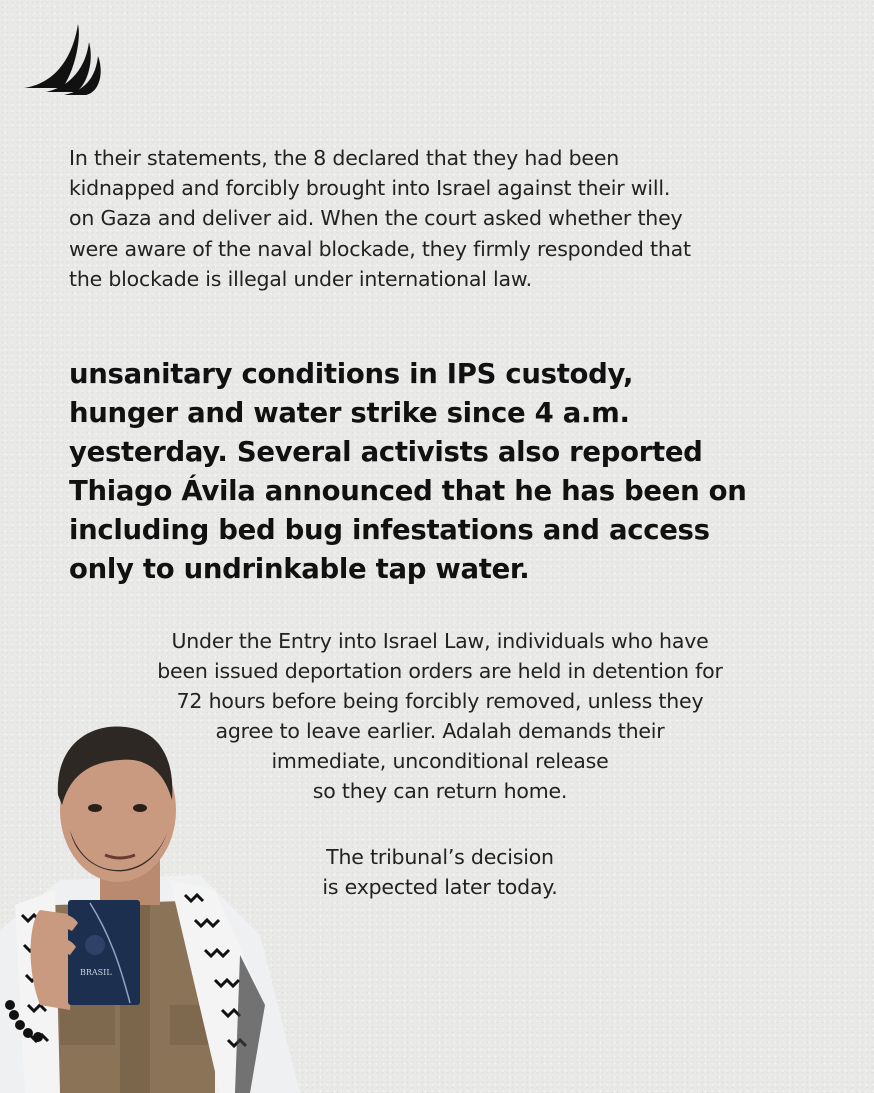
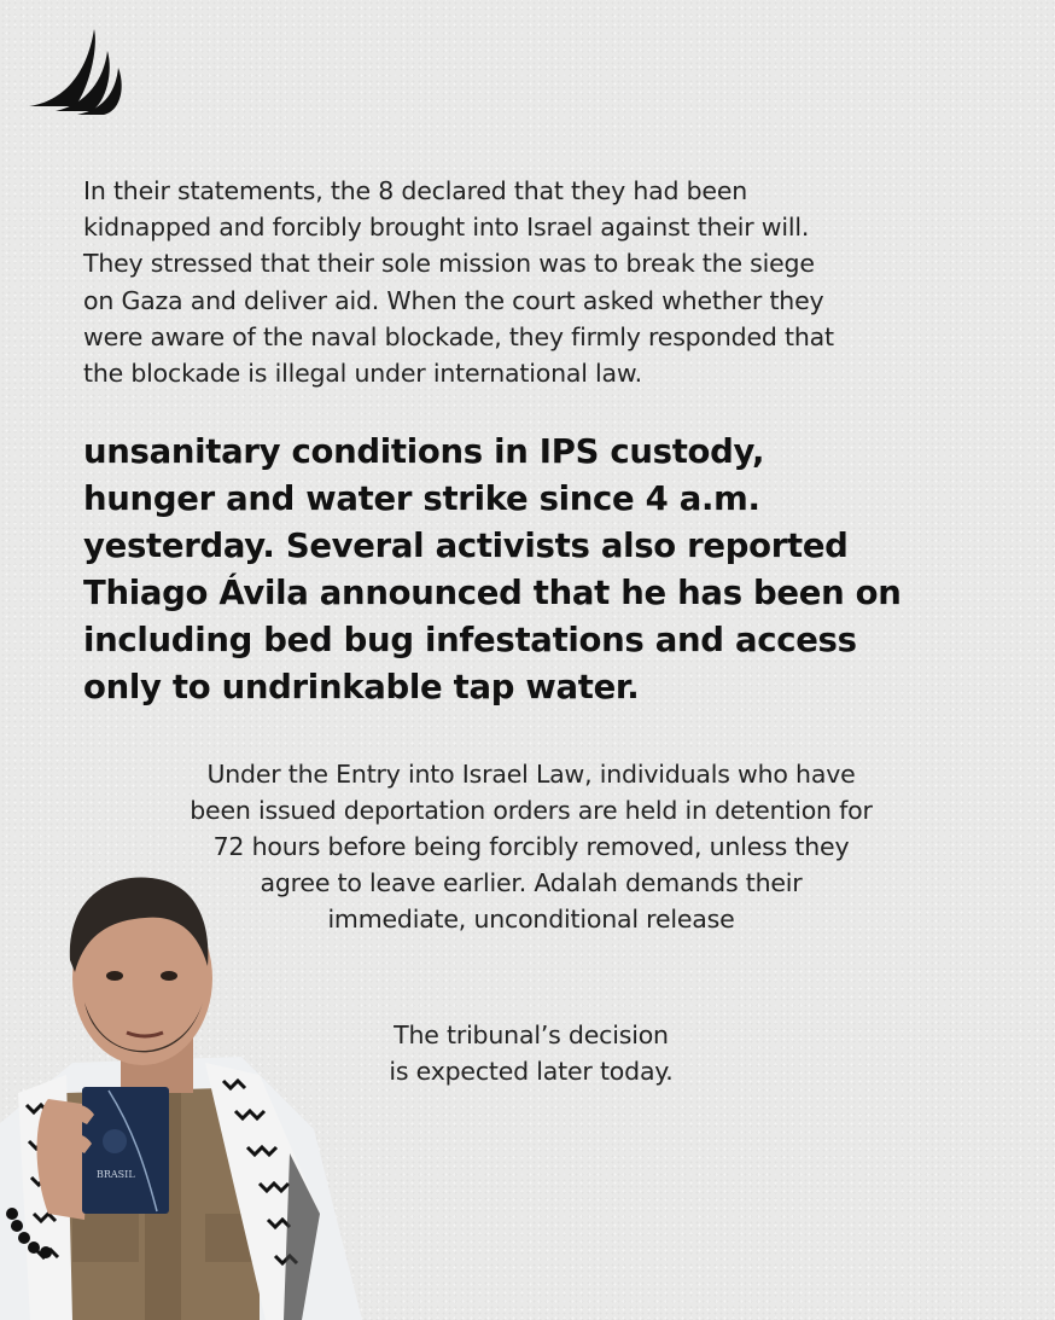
  In their statements, the 8 declared that they had been
  kidnapped and forcibly brought into Israel against their will.
+ They stressed that their sole mission was to break the siege
  on Gaza and deliver aid. When the court asked whether they
  were aware of the naval blockade, they firmly responded that
  the blockade is illegal under international law.
  unsanitary conditions in IPS custody,
  hunger and water strike since 4 a.m.
  yesterday. Several activists also reported
  Thiago Ávila announced that he has been on
  including bed bug infestations and access
  only to undrinkable tap water.
  Under the Entry into Israel Law, individuals who have
  been issued deportation orders are held in detention for
  72 hours before being forcibly removed, unless they
  agree to leave earlier. Adalah demands their
  immediate, unconditional release
- so they can return home.
  The tribunal’s decision
  is expected later today.
  BRASIL
